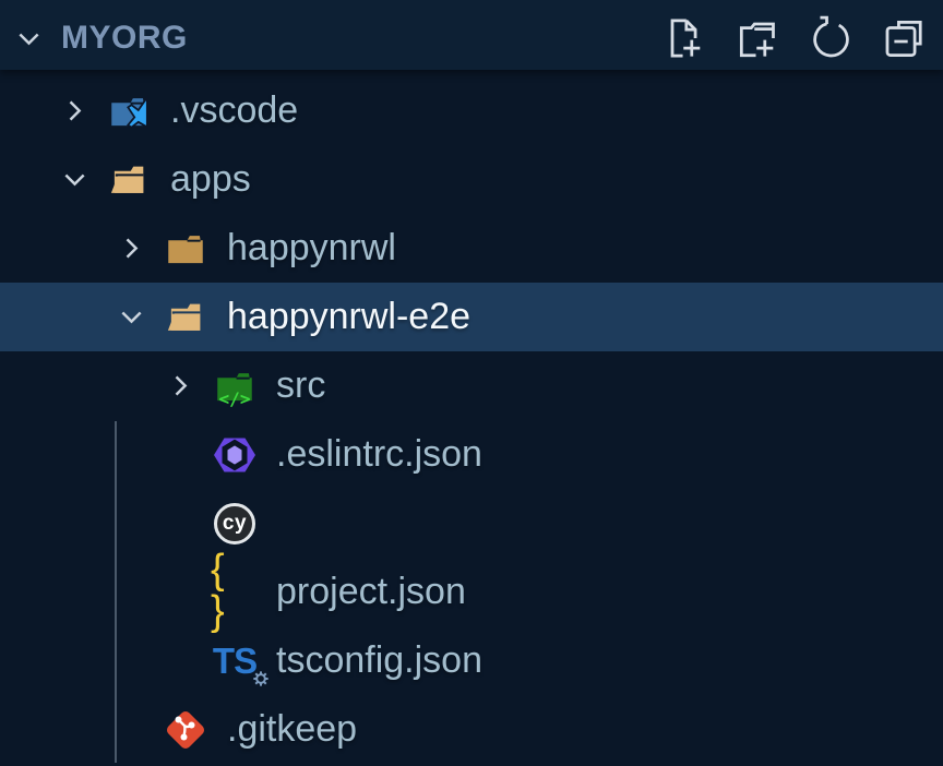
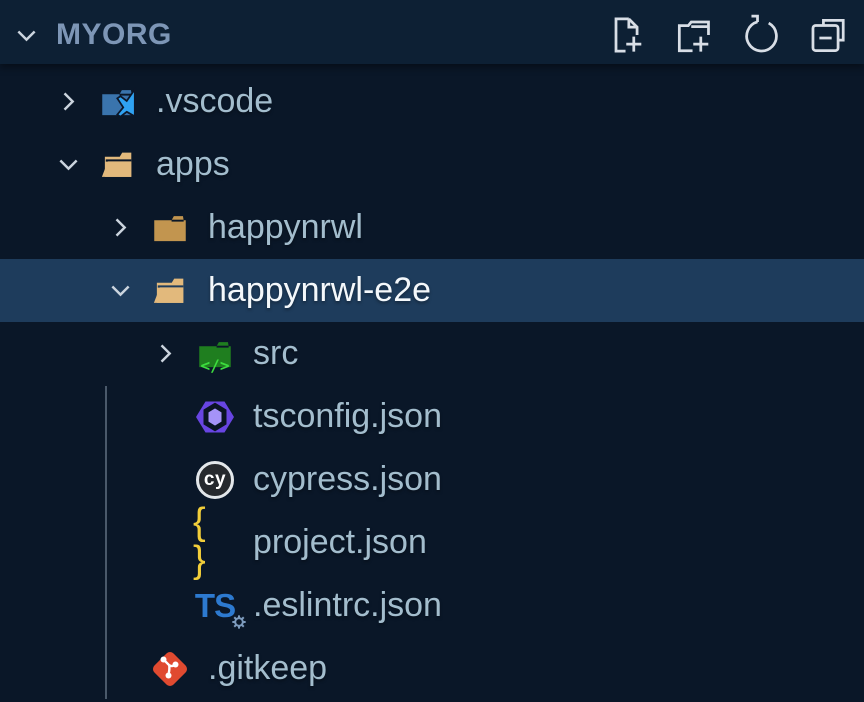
  MYORG
  .vscode
  apps
  happynrwl
  happynrwl-e2e
  </>
  src
- .eslintrc.json
+ tsconfig.json
  cy
+ cypress.json
  { }
  project.json
  TS
- tsconfig.json
+ .eslintrc.json
  .gitkeep
